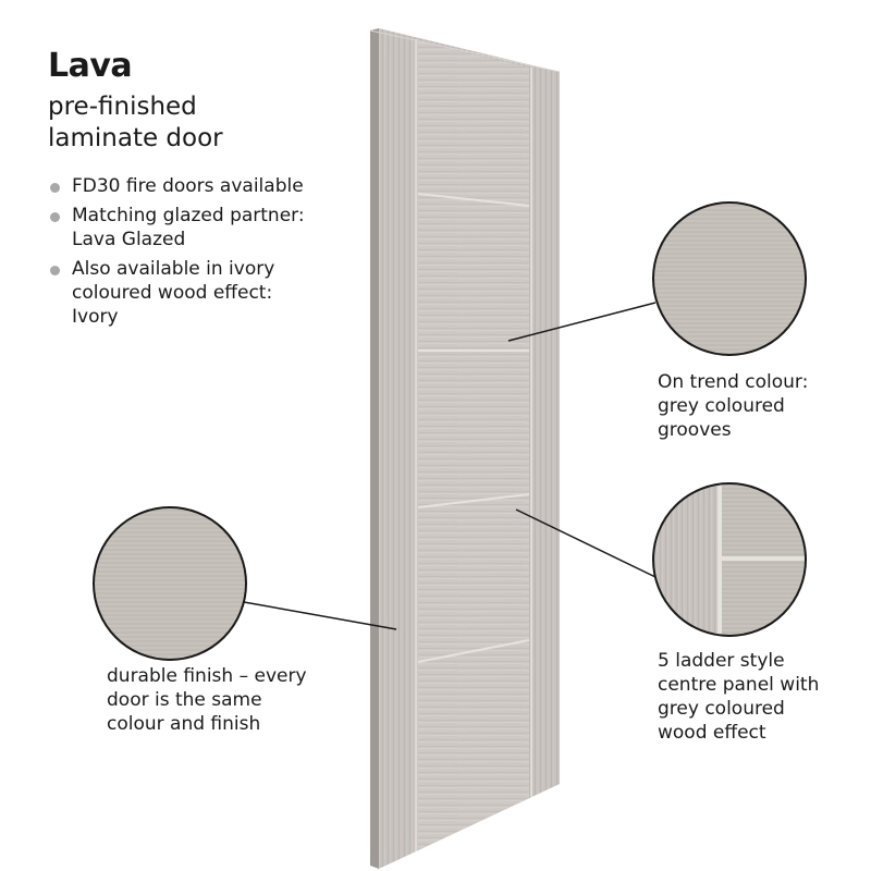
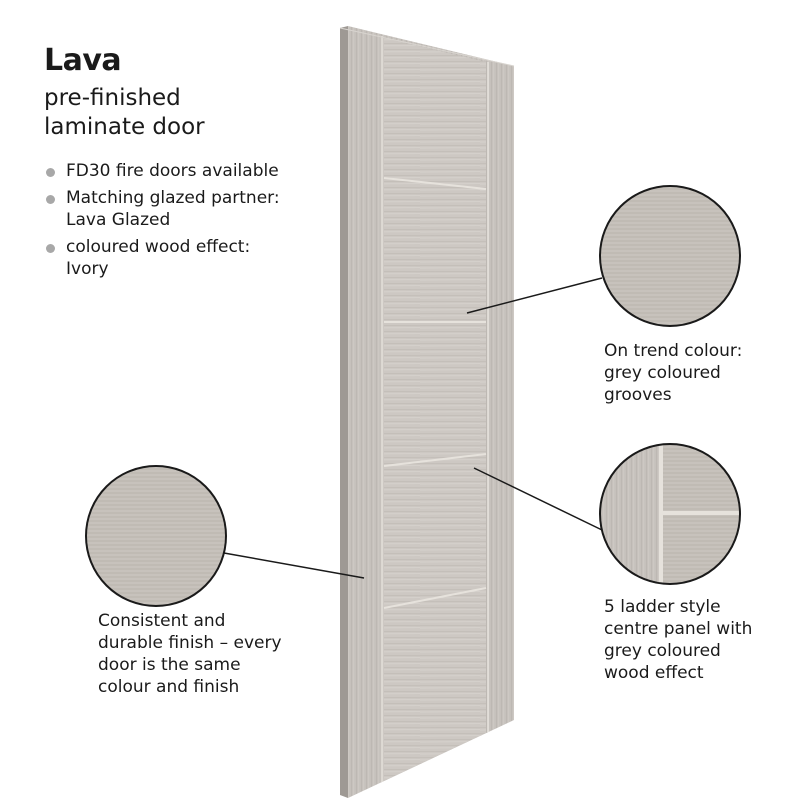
  Lava
  pre-finished
  laminate door
  FD30 fire doors available
  Matching glazed partner:
  Lava Glazed
- Also available in ivory
  coloured wood effect:
  Ivory
  On trend colour:
  grey coloured
  grooves
  5 ladder style
  centre panel with
  grey coloured
  wood effect
+ Consistent and
  durable finish – every
  door is the same
  colour and finish
